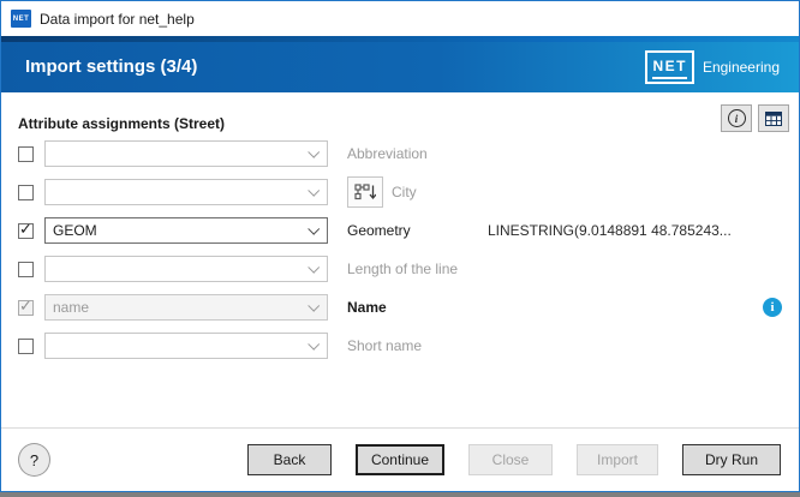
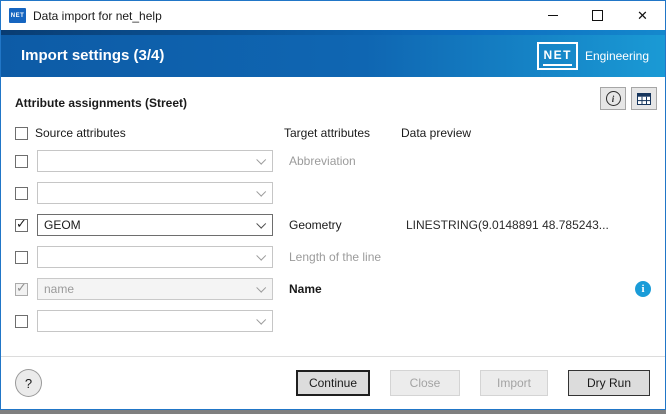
  Data import for net_help
+ ✕
  Import settings (3/4)
  NET
  Engineering
  Attribute assignments (Street)
  i
+ Source attributes
+ Target attributes
+ Data preview
  Abbreviation
- City
  ✓
  GEOM
  Geometry
  LINESTRING(9.0148891 48.785243...
  Length of the line
  ✓
  name
  Name
  i
- Short name
  ?
- Back
  Continue
  Close
  Import
  Dry Run
